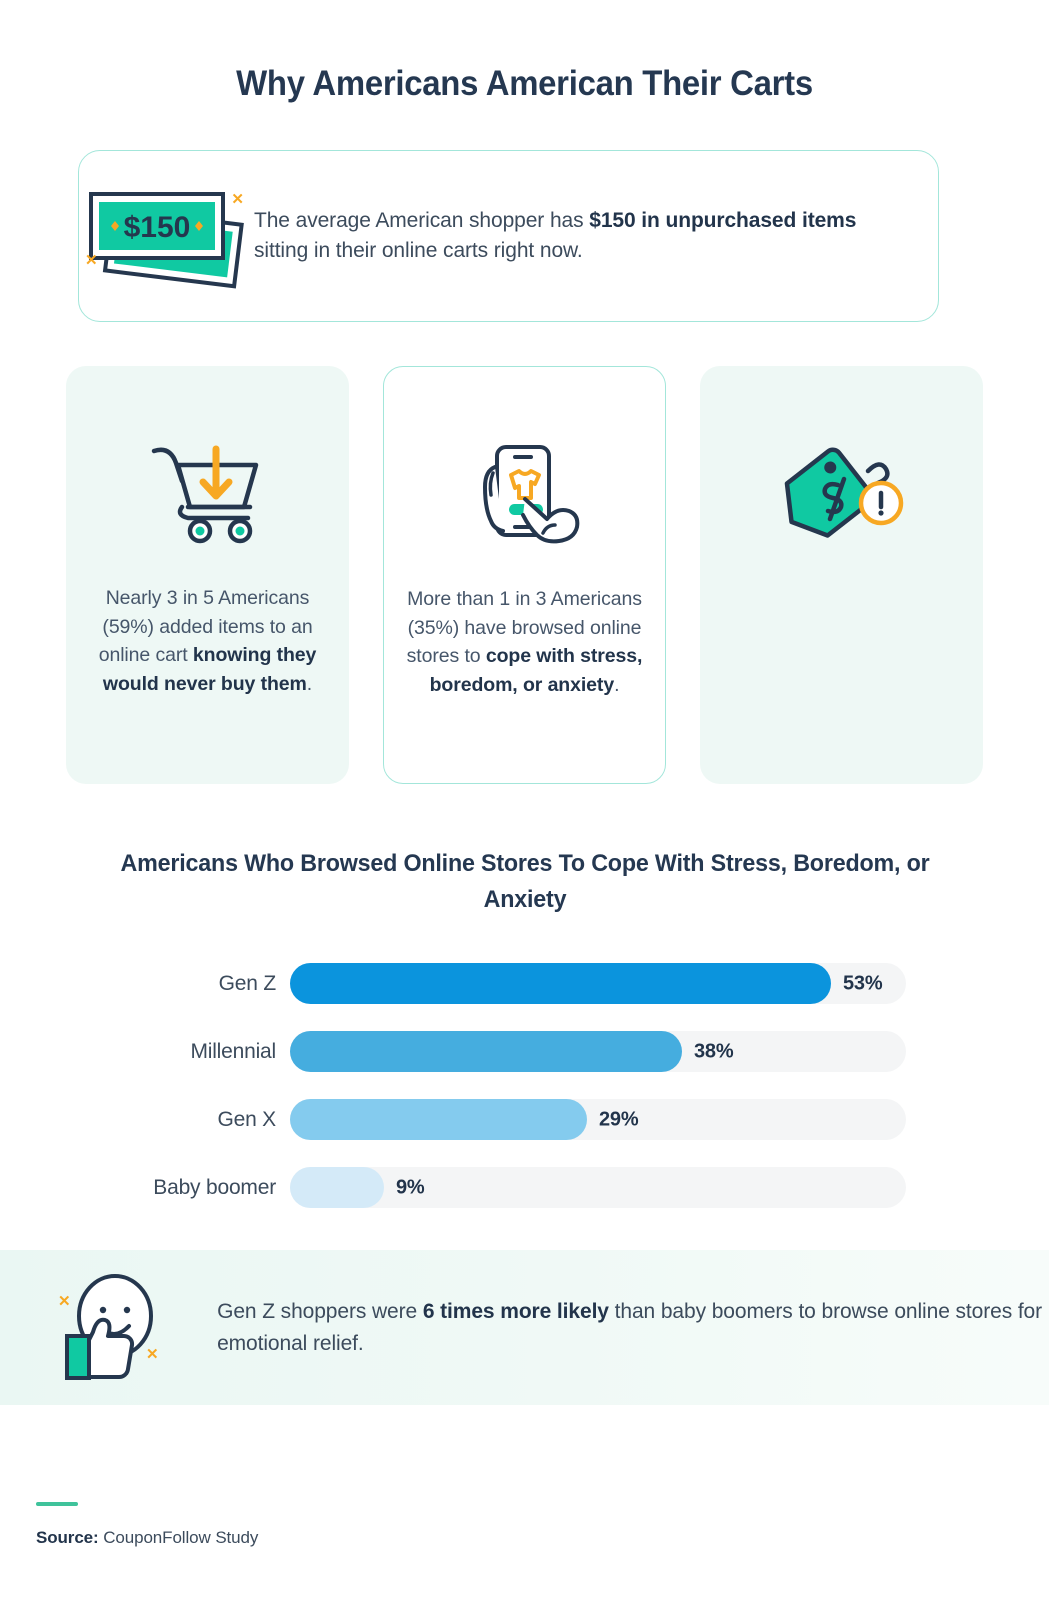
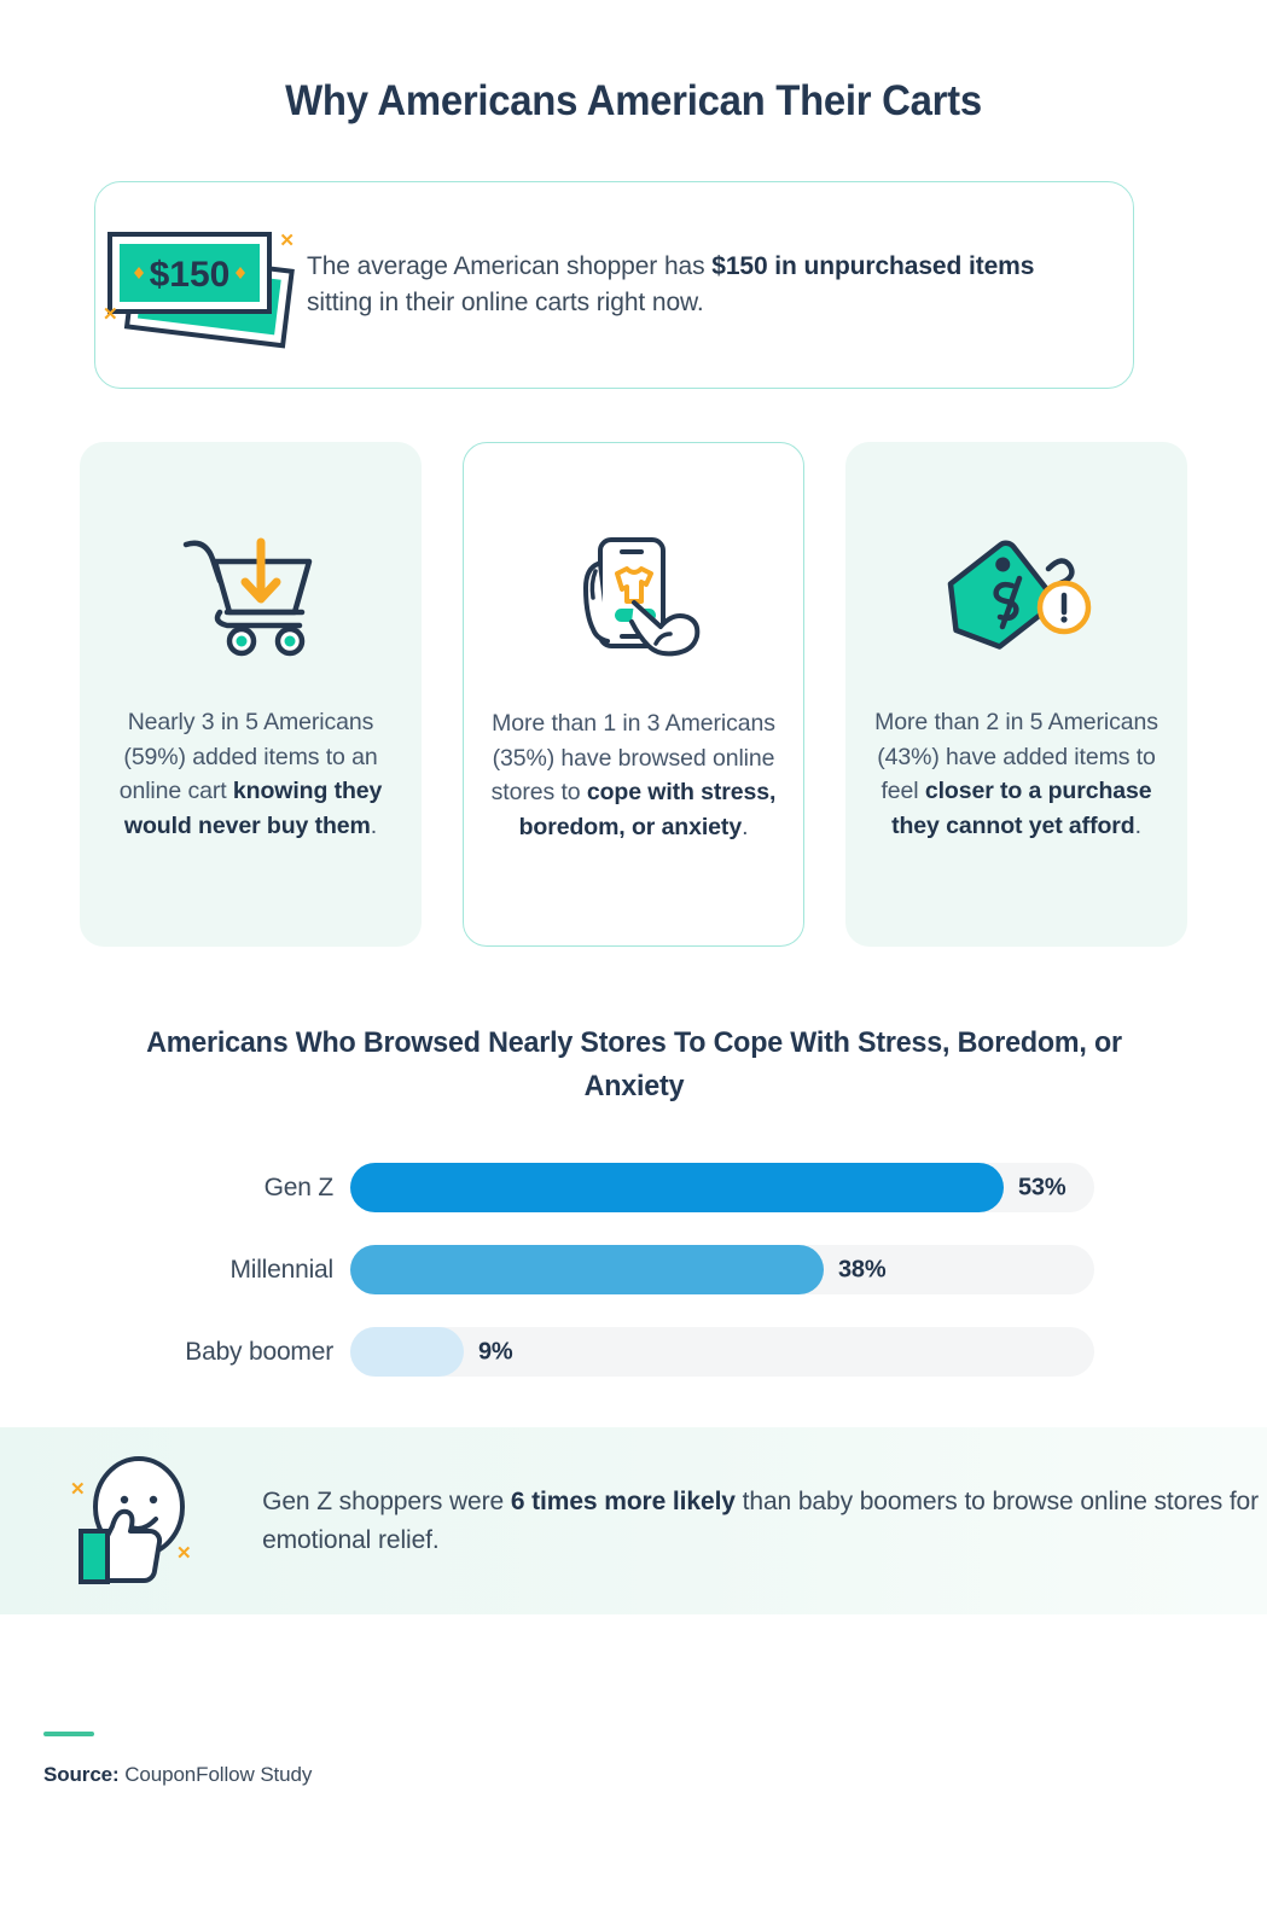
  Why Americans American Their Carts
  ✕
  ✕
  $150
  The average American shopper has $150 in unpurchased items sitting in their online carts right now.
  Nearly 3 in 5 Americans (59%) added items to an online cart knowing they would never buy them.
  More than 1 in 3 Americans (35%) have browsed online stores to cope with stress, boredom, or anxiety.
+ More than 2 in 5 Americans (43%) have added items to feel closer to a purchase they cannot yet afford.
- Americans Who Browsed Online Stores To Cope With Stress, Boredom, or Anxiety
+ Americans Who Browsed Nearly Stores To Cope With Stress, Boredom, or Anxiety
  Gen Z
  53%
  Millennial
  38%
- Gen X
- 29%
  Baby boomer
  9%
  ✕
  ✕
  Gen Z shoppers were 6 times more likely than baby boomers to browse online stores for emotional relief.
  Source: CouponFollow Study
